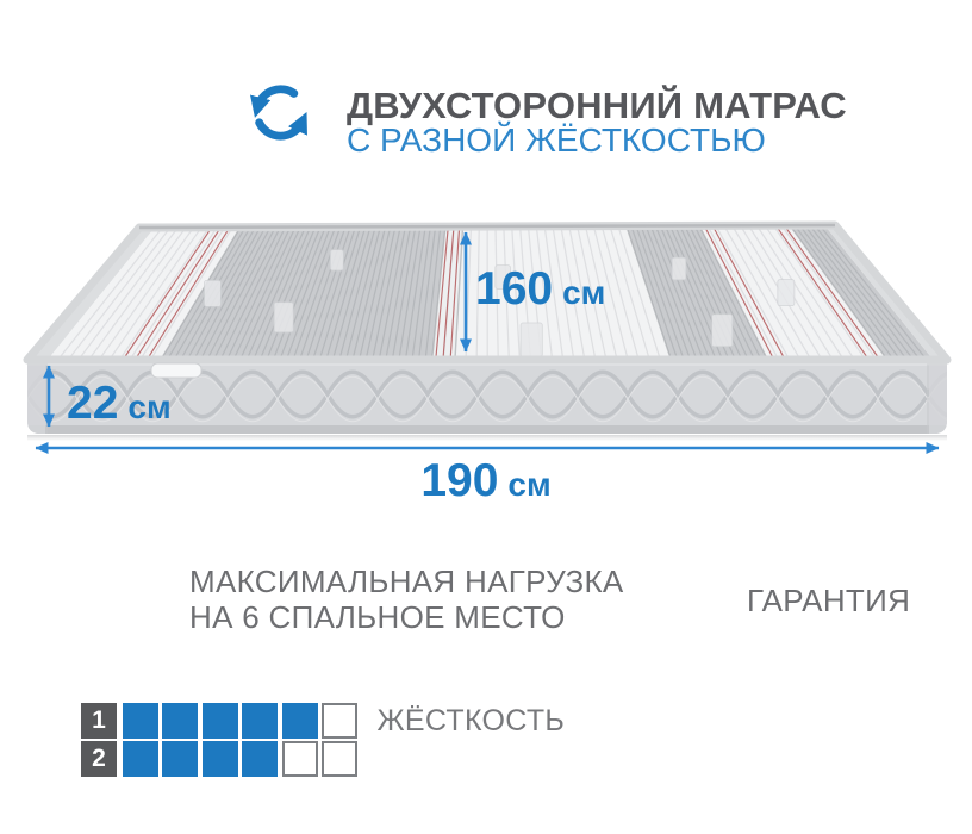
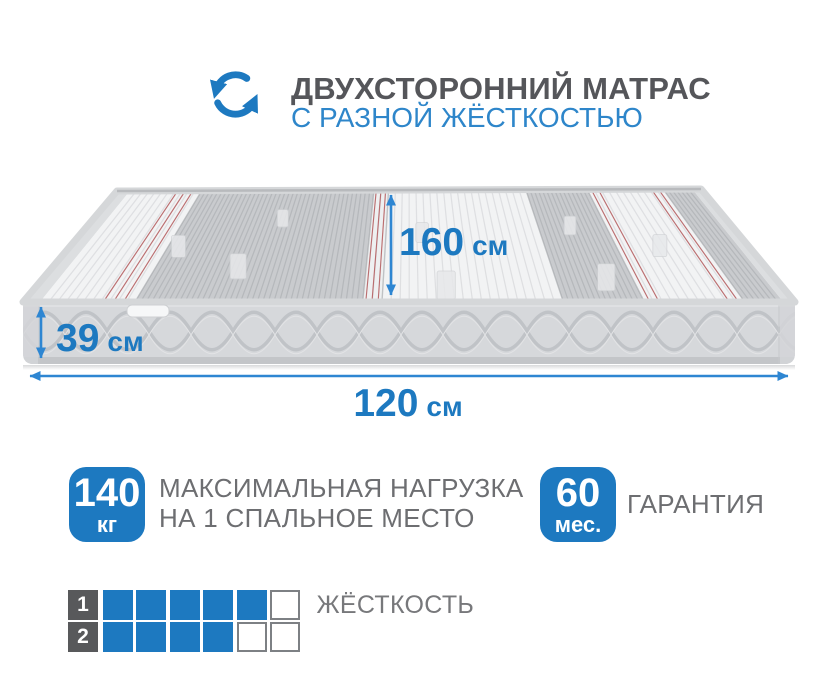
  ДВУХСТОРОННИЙ МАТРАС
  С РАЗНОЙ ЖЁСТКОСТЬЮ
  160 см
- 22 см
+ 39 см
- 190 см
+ 120 см
+ 140
+ кг
  МАКСИМАЛЬНАЯ НАГРУЗКА
- НА 6 СПАЛЬНОЕ МЕСТО
+ НА 1 СПАЛЬНОЕ МЕСТО
+ 60
+ мес.
  ГАРАНТИЯ
  1
  ЖЁСТКОСТЬ
  2
